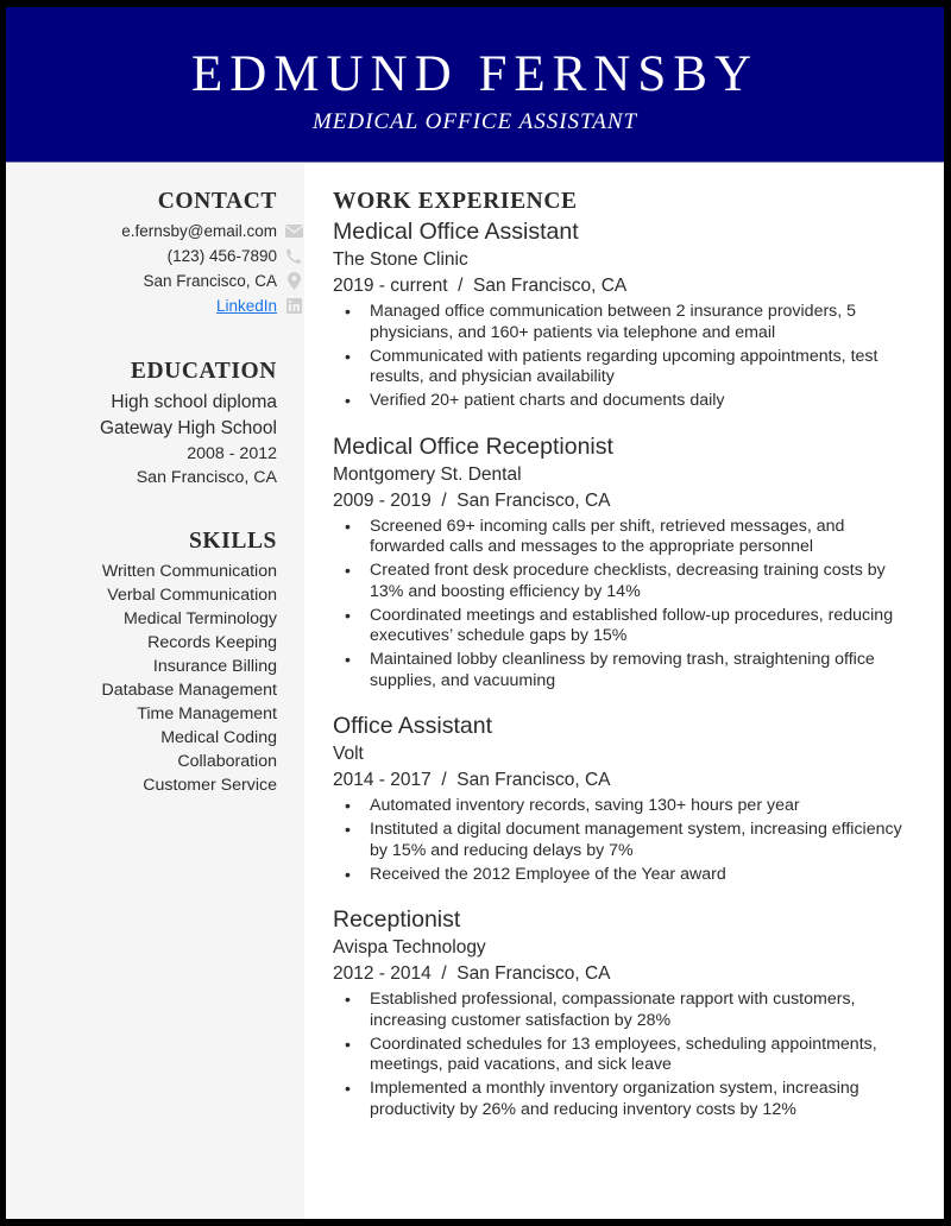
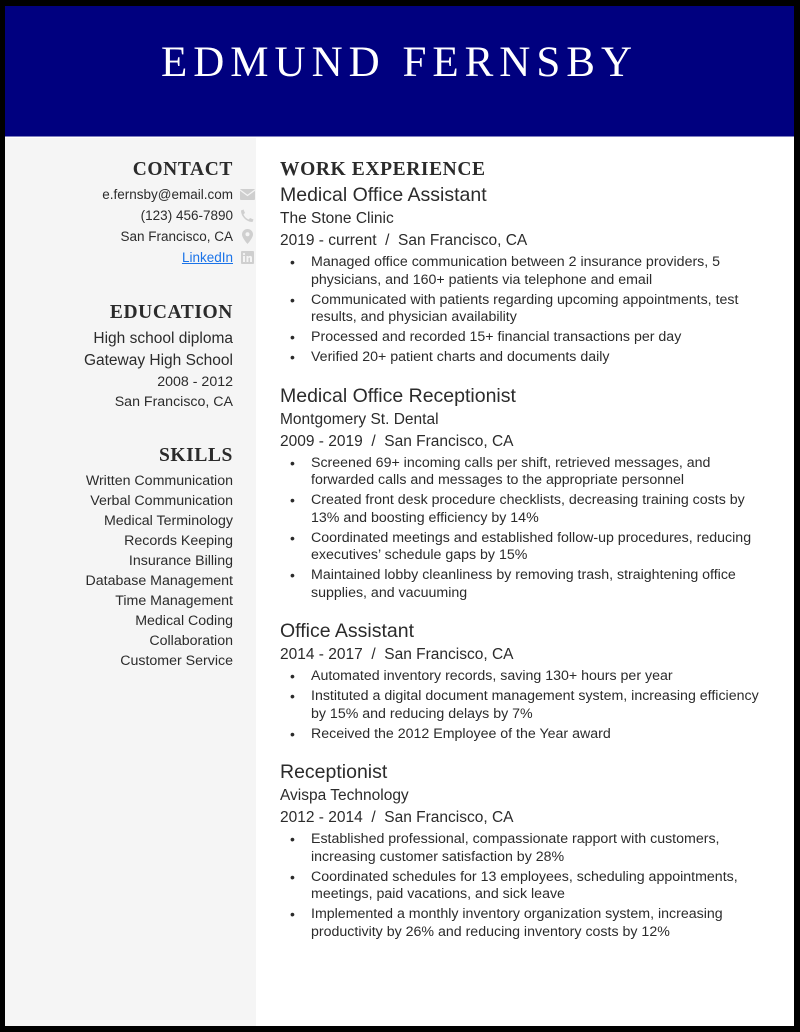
  EDMUND FERNSBY
- MEDICAL OFFICE ASSISTANT
  CONTACT
  e.fernsby@email.com
  (123) 456-7890
  San Francisco, CA
  LinkedIn
  EDUCATION
  High school diploma
  Gateway High School
  2008 - 2012
  San Francisco, CA
  SKILLS
  Written Communication
  Verbal Communication
  Medical Terminology
  Records Keeping
  Insurance Billing
  Database Management
  Time Management
  Medical Coding
  Collaboration
  Customer Service
  WORK EXPERIENCE
  Medical Office Assistant
  The Stone Clinic
  2019 - current / San Francisco, CA
  Managed office communication between 2 insurance providers, 5 physicians, and 160+ patients via telephone and email
  Communicated with patients regarding upcoming appointments, test results, and physician availability
+ Processed and recorded 15+ financial transactions per day
  Verified 20+ patient charts and documents daily
  Medical Office Receptionist
  Montgomery St. Dental
  2009 - 2019 / San Francisco, CA
  Screened 69+ incoming calls per shift, retrieved messages, and forwarded calls and messages to the appropriate personnel
  Created front desk procedure checklists, decreasing training costs by 13% and boosting efficiency by 14%
  Coordinated meetings and established follow-up procedures, reducing executives’ schedule gaps by 15%
  Maintained lobby cleanliness by removing trash, straightening office supplies, and vacuuming
  Office Assistant
- Volt
  2014 - 2017 / San Francisco, CA
  Automated inventory records, saving 130+ hours per year
  Instituted a digital document management system, increasing efficiency by 15% and reducing delays by 7%
  Received the 2012 Employee of the Year award
  Receptionist
  Avispa Technology
  2012 - 2014 / San Francisco, CA
  Established professional, compassionate rapport with customers, increasing customer satisfaction by 28%
  Coordinated schedules for 13 employees, scheduling appointments, meetings, paid vacations, and sick leave
  Implemented a monthly inventory organization system, increasing productivity by 26% and reducing inventory costs by 12%
